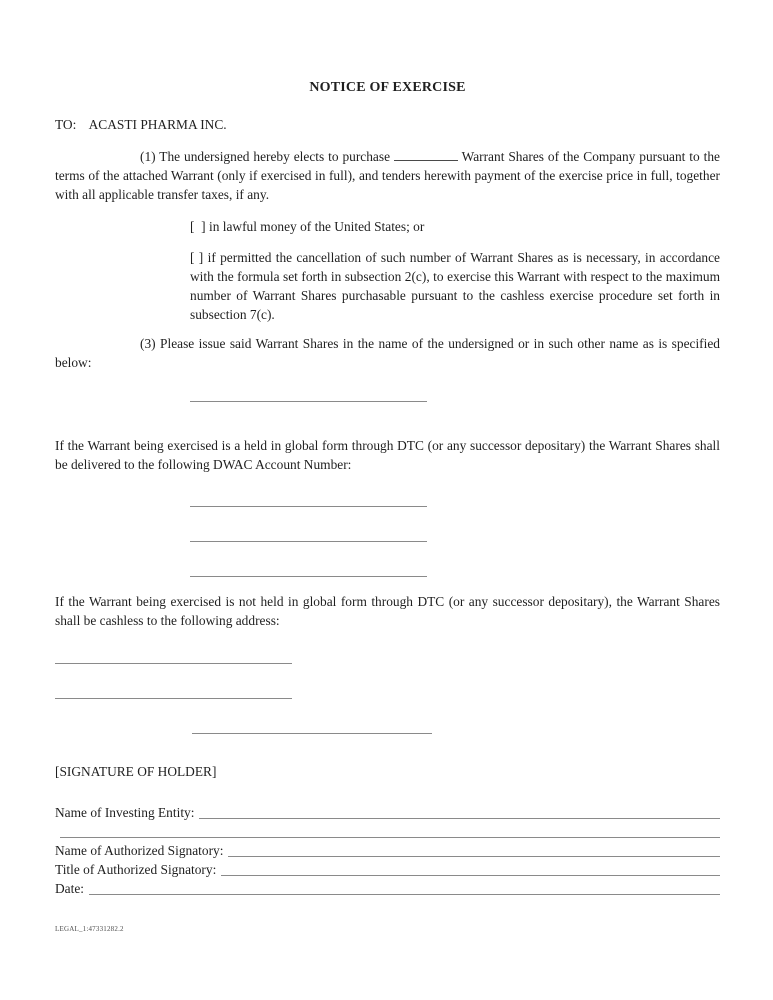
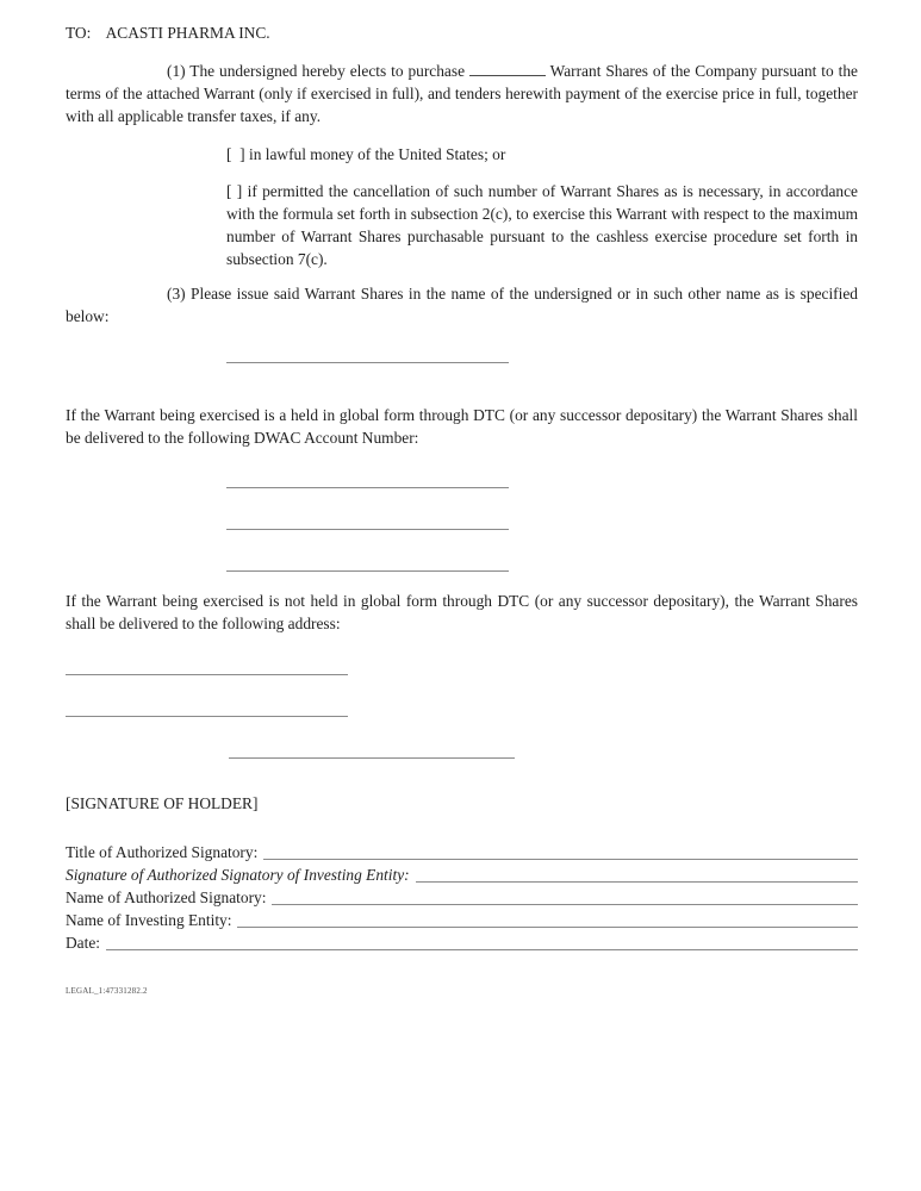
- NOTICE OF EXERCISE
  TO: ACASTI PHARMA INC.
  (1) The undersigned hereby elects to purchase Warrant Shares of the Company pursuant to the terms of the attached Warrant (only if exercised in full), and tenders herewith payment of the exercise price in full, together with all applicable transfer taxes, if any.
  [ ] in lawful money of the United States; or
  [ ] if permitted the cancellation of such number of Warrant Shares as is necessary, in accordance with the formula set forth in subsection 2(c), to exercise this Warrant with respect to the maximum number of Warrant Shares purchasable pursuant to the cashless exercise procedure set forth in subsection 7(c).
  (3) Please issue said Warrant Shares in the name of the undersigned or in such other name as is specified below:
  If the Warrant being exercised is a held in global form through DTC (or any successor depositary) the Warrant Shares shall be delivered to the following DWAC Account Number:
- If the Warrant being exercised is not held in global form through DTC (or any successor depositary), the Warrant Shares shall be cashless to the following address:
+ If the Warrant being exercised is not held in global form through DTC (or any successor depositary), the Warrant Shares shall be delivered to the following address:
  [SIGNATURE OF HOLDER]
- Name of Investing Entity:
+ Title of Authorized Signatory:
+ Signature of Authorized Signatory of Investing Entity:
  Name of Authorized Signatory:
- Title of Authorized Signatory:
+ Name of Investing Entity:
  Date:
  LEGAL_1:47331282.2
